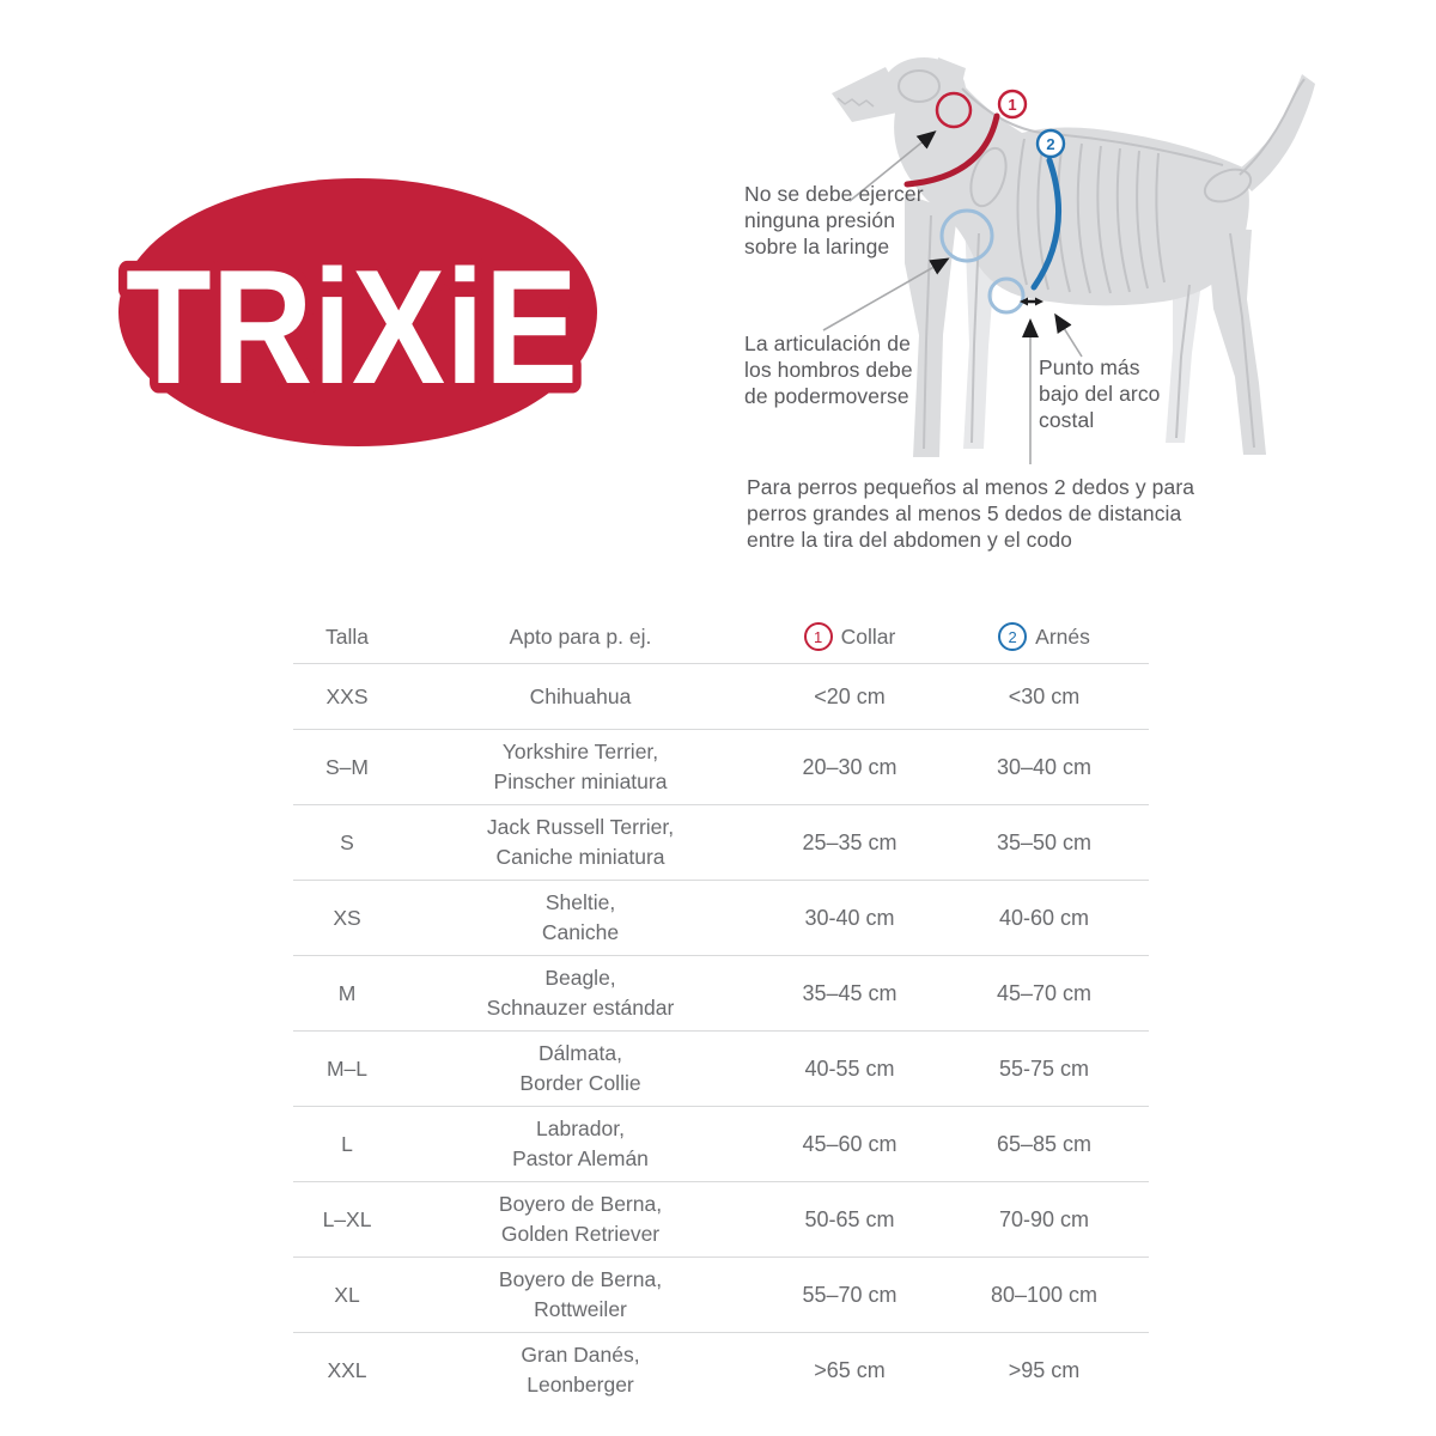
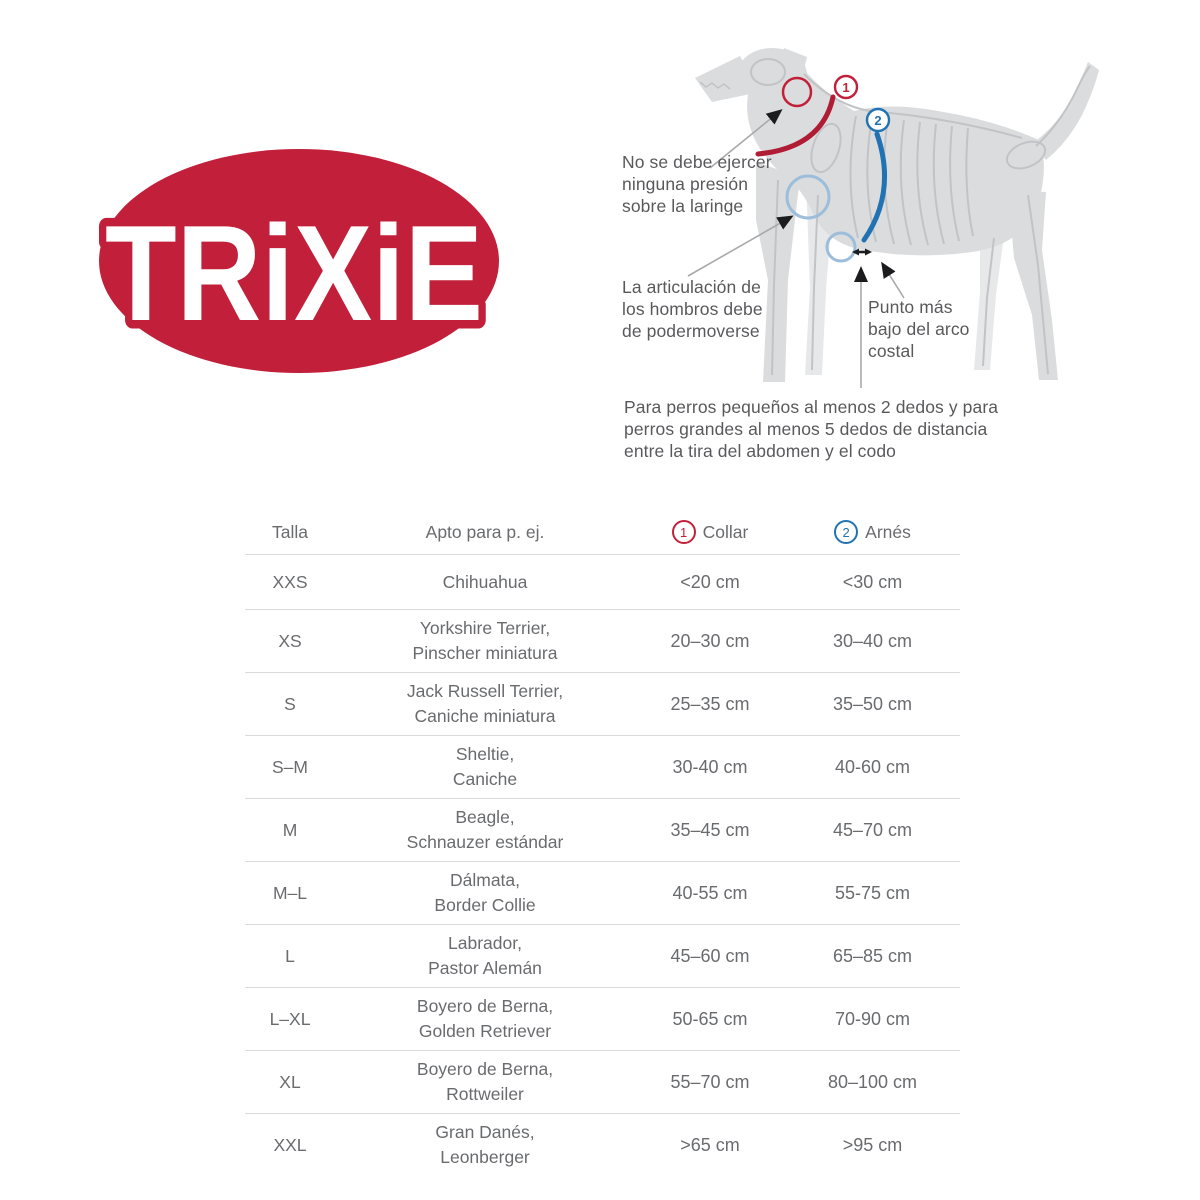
  TRiXiE
  1
  2
  No se debe ejercer
  ninguna presión
  sobre la laringe
  La articulación de
  los hombros debe
  de podermoverse
  Punto más
  bajo del arco
  costal
  Para perros pequeños al menos 2 dedos y para
  perros grandes al menos 5 dedos de distancia
  entre la tira del abdomen y el codo
  Talla
  Apto para p. ej.
  1
  Collar
  2
  Arnés
  XXS
  Chihuahua
  <20 cm
  <30 cm
- S–M
+ XS
  Yorkshire Terrier,
  Pinscher miniatura
  20–30 cm
  30–40 cm
  S
  Jack Russell Terrier,
  Caniche miniatura
  25–35 cm
  35–50 cm
- XS
+ S–M
  Sheltie,
  Caniche
  30-40 cm
  40-60 cm
  M
  Beagle,
  Schnauzer estándar
  35–45 cm
  45–70 cm
  M–L
  Dálmata,
  Border Collie
  40-55 cm
  55-75 cm
  L
  Labrador,
  Pastor Alemán
  45–60 cm
  65–85 cm
  L–XL
  Boyero de Berna,
  Golden Retriever
  50-65 cm
  70-90 cm
  XL
  Boyero de Berna,
  Rottweiler
  55–70 cm
  80–100 cm
  XXL
  Gran Danés,
  Leonberger
  >65 cm
  >95 cm
